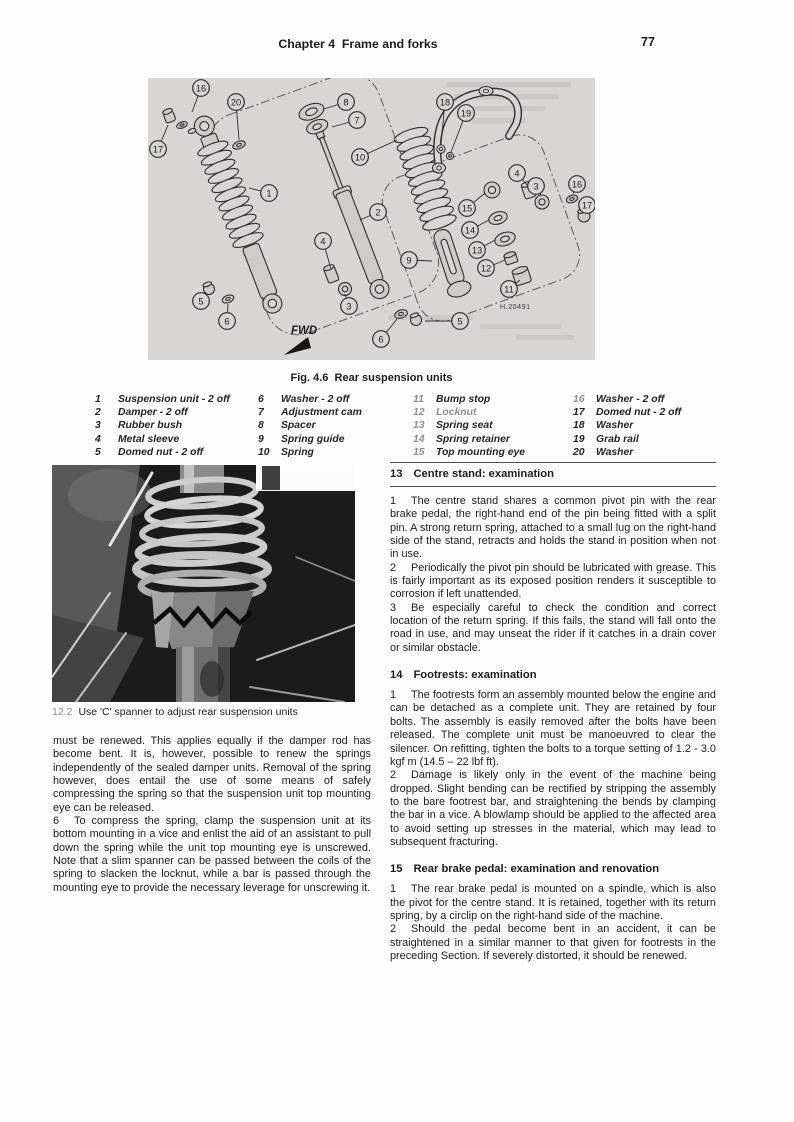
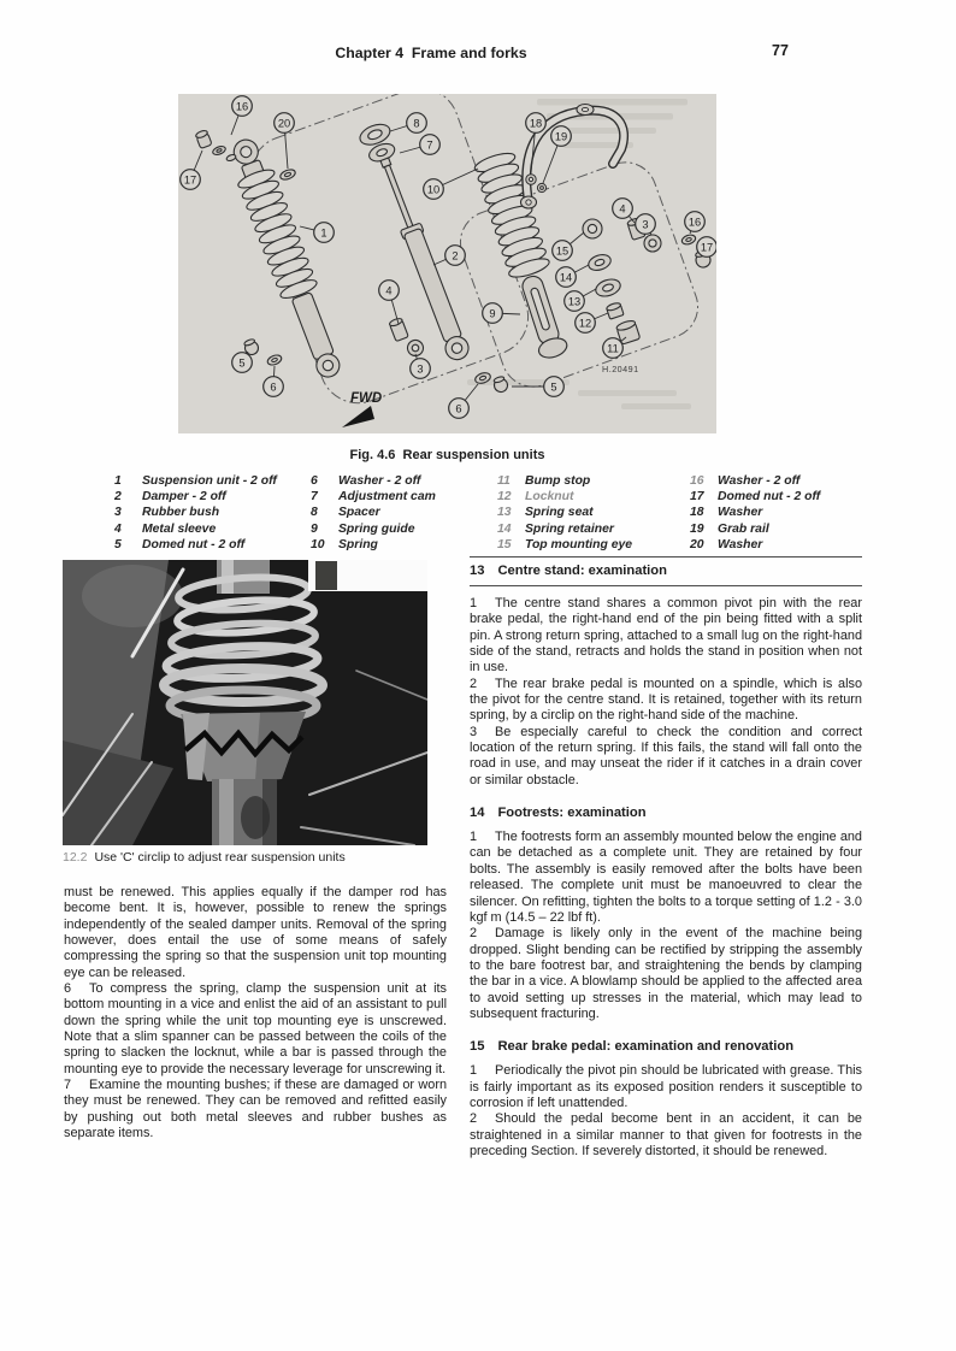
  Chapter 4 Frame and forks
  77
  FWD
  H.20491
  16
  20
  8
  7
  17
  10
  18
  19
  1
  2
  4
  3
  5
  6
  6
  5
  9
  15
  14
  13
  12
  11
  4
  3
  16
  17
  Fig. 4.6 Rear suspension units
  1 Suspension unit - 2 off
  2 Damper - 2 off
  3 Rubber bush
  4 Metal sleeve
  5 Domed nut - 2 off
  6 Washer - 2 off
  7 Adjustment cam
  8 Spacer
  9 Spring guide
  10 Spring
  11 Bump stop
  12 Locknut
  13 Spring seat
  14 Spring retainer
  15 Top mounting eye
  16 Washer - 2 off
  17 Domed nut - 2 off
  18 Washer
  19 Grab rail
  20 Washer
- 12.2 Use 'C' spanner to adjust rear suspension units
+ 12.2 Use 'C' circlip to adjust rear suspension units
  must be renewed. This applies equally if the damper rod has become bent. It is, however, possible to renew the springs independently of the sealed damper units. Removal of the spring however, does entail the use of some means of safely compressing the spring so that the suspension unit top mounting eye can be released.
  6 To compress the spring, clamp the suspension unit at its bottom mounting in a vice and enlist the aid of an assistant to pull down the spring while the unit top mounting eye is unscrewed. Note that a slim spanner can be passed between the coils of the spring to slacken the locknut, while a bar is passed through the mounting eye to provide the necessary leverage for unscrewing it.
+ 7 Examine the mounting bushes; if these are damaged or worn they must be renewed. They can be removed and refitted easily by pushing out both metal sleeves and rubber bushes as separate items.
  13 Centre stand: examination
  1 The centre stand shares a common pivot pin with the rear brake pedal, the right-hand end of the pin being fitted with a split pin. A strong return spring, attached to a small lug on the right-hand side of the stand, retracts and holds the stand in position when not in use.
- 2 Periodically the pivot pin should be lubricated with grease. This is fairly important as its exposed position renders it susceptible to corrosion if left unattended.
+ 2 The rear brake pedal is mounted on a spindle, which is also the pivot for the centre stand. It is retained, together with its return spring, by a circlip on the right-hand side of the machine.
  3 Be especially careful to check the condition and correct location of the return spring. If this fails, the stand will fall onto the road in use, and may unseat the rider if it catches in a drain cover or similar obstacle.
  14 Footrests: examination
  1 The footrests form an assembly mounted below the engine and can be detached as a complete unit. They are retained by four bolts. The assembly is easily removed after the bolts have been released. The complete unit must be manoeuvred to clear the silencer. On refitting, tighten the bolts to a torque setting of 1.2 - 3.0 kgf m (14.5 – 22 lbf ft).
  2 Damage is likely only in the event of the machine being dropped. Slight bending can be rectified by stripping the assembly to the bare footrest bar, and straightening the bends by clamping the bar in a vice. A blowlamp should be applied to the affected area to avoid setting up stresses in the material, which may lead to subsequent fracturing.
  15 Rear brake pedal: examination and renovation
- 1 The rear brake pedal is mounted on a spindle, which is also the pivot for the centre stand. It is retained, together with its return spring, by a circlip on the right-hand side of the machine.
+ 1 Periodically the pivot pin should be lubricated with grease. This is fairly important as its exposed position renders it susceptible to corrosion if left unattended.
  2 Should the pedal become bent in an accident, it can be straightened in a similar manner to that given for footrests in the preceding Section. If severely distorted, it should be renewed.
